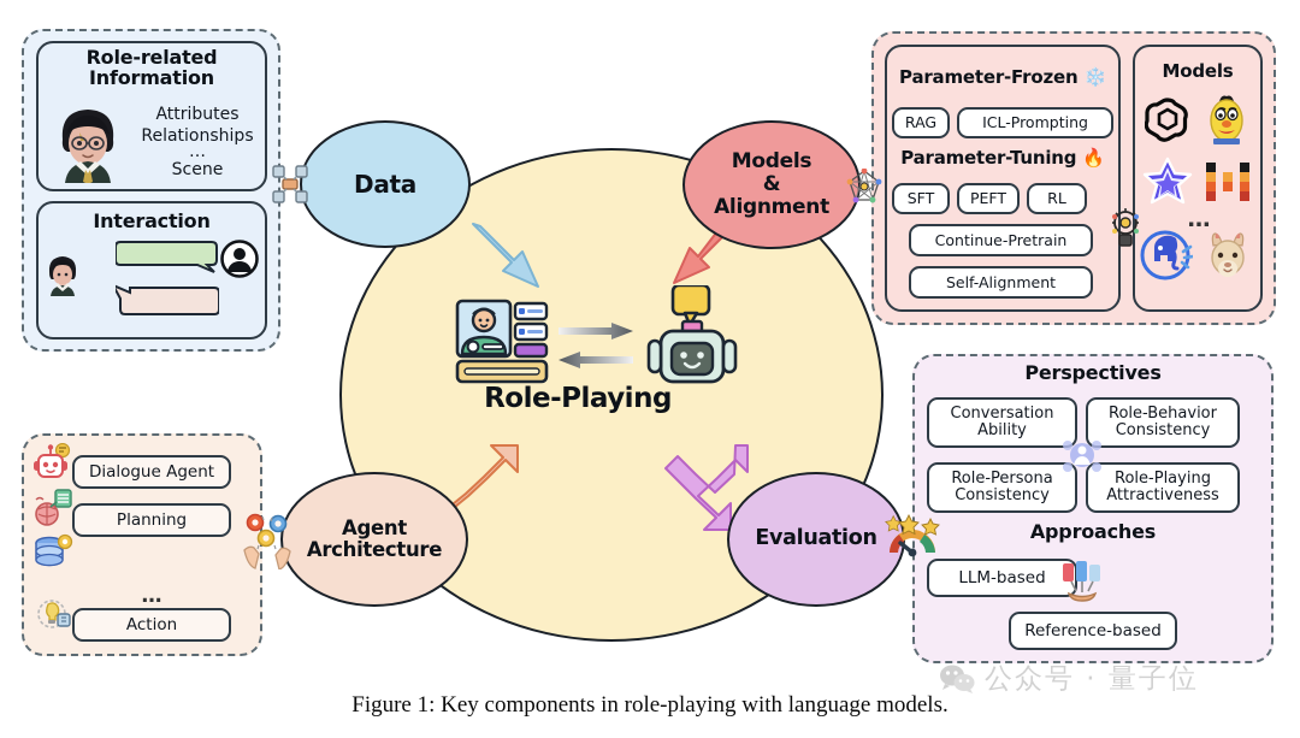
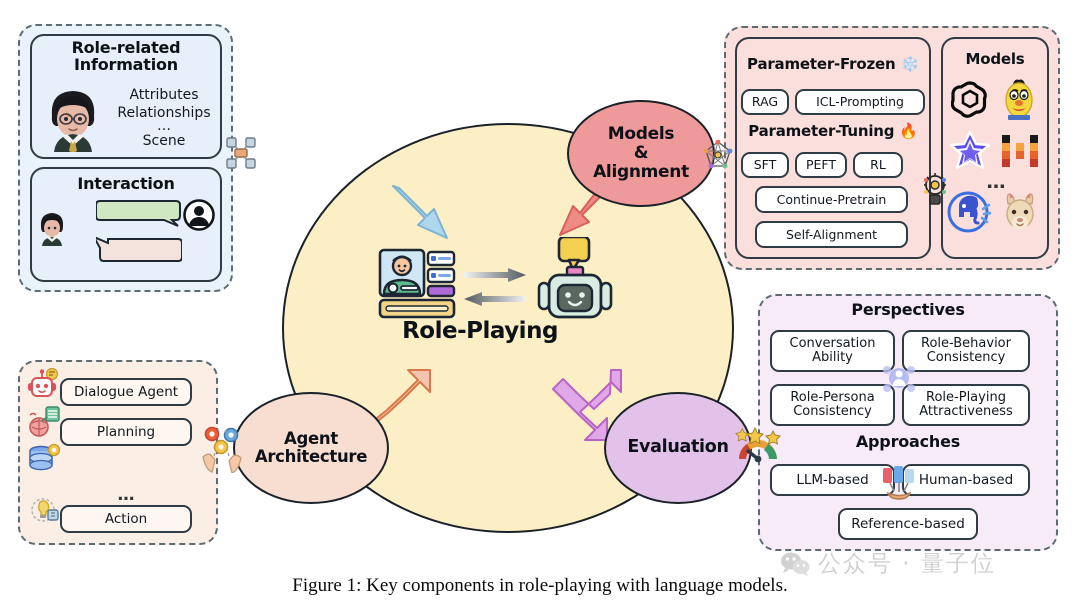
  Role-Playing
- Data
  Models
  &
  Alignment
  Agent
  Architecture
  Evaluation
  Role-related
  Information
  Attributes
  Relationships
  …
  Scene
  Interaction
  Parameter-Frozen ❄️
  RAG
  ICL-Prompting
  Parameter-Tuning 🔥
  SFT
  PEFT
  RL
  Continue-Pretrain
  Self-Alignment
  Models
  …
  Perspectives
  Conversation
  Ability
  Role-Behavior
  Consistency
  Role-Persona
  Consistency
  Role-Playing
  Attractiveness
  Approaches
  LLM-based
+ Human-based
  Reference-based
  Dialogue Agent
  Planning
  …
  Action
  Figure 1: Key components in role-playing with language models.
  公众号 · 量子位
